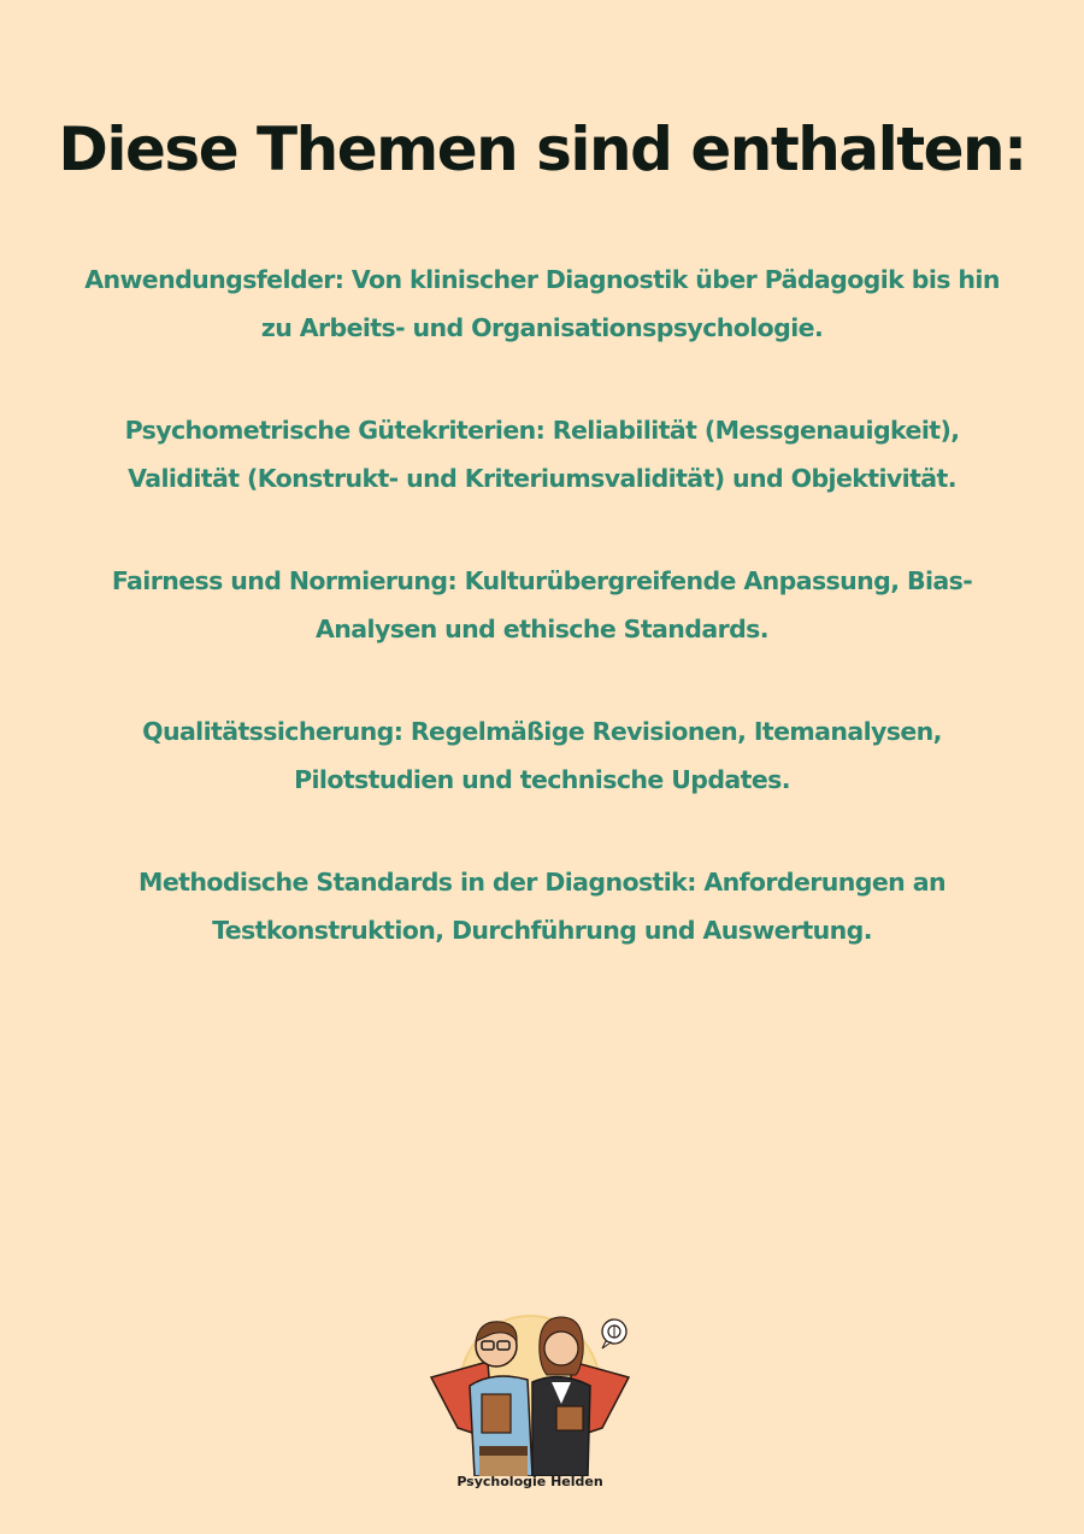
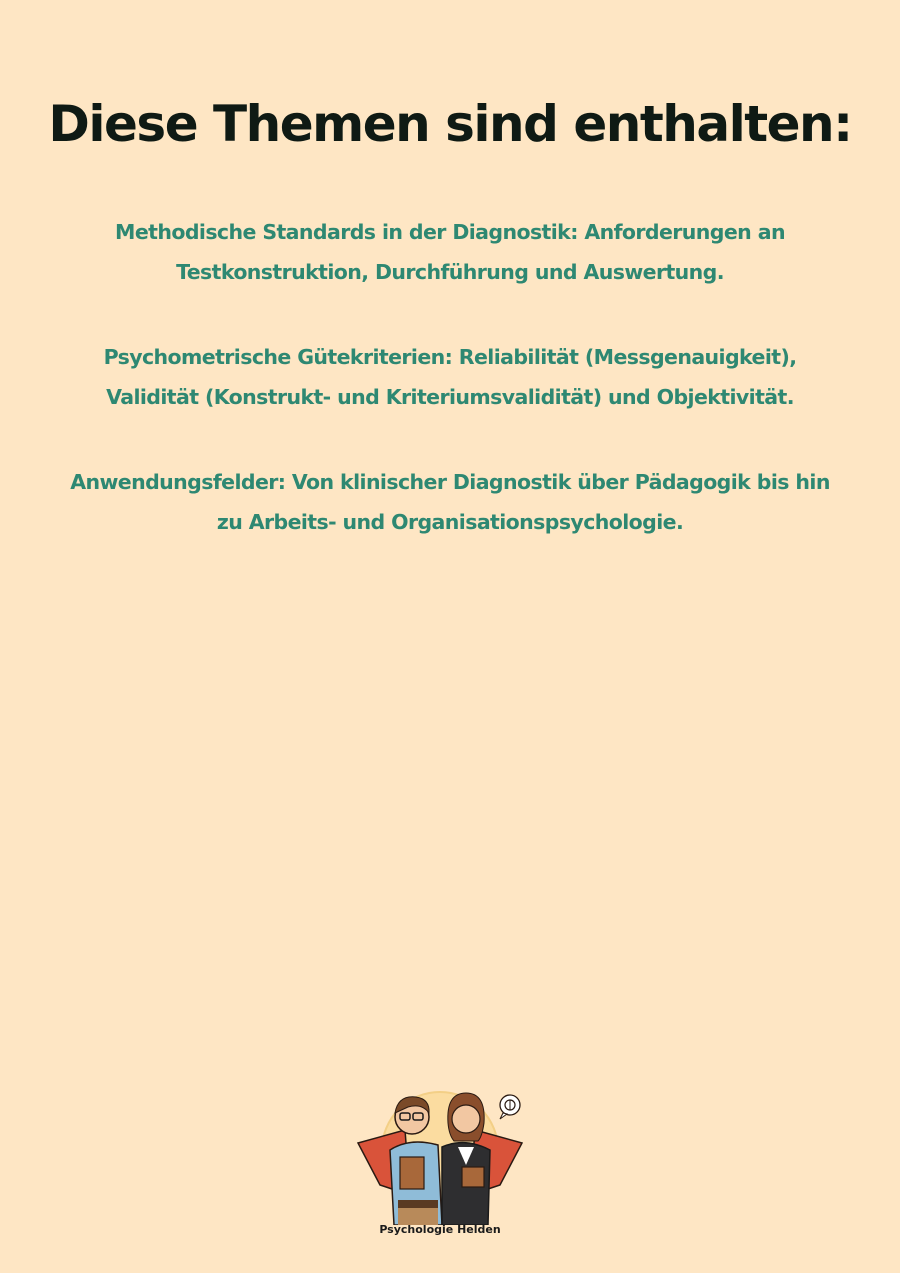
  Diese Themen sind enthalten:
- Anwendungsfelder: Von klinischer Diagnostik über Pädagogik bis hin zu Arbeits- und Organisationspsychologie.
+ Methodische Standards in der Diagnostik: Anforderungen an Testkonstruktion, Durchführung und Auswertung.
  Psychometrische Gütekriterien: Reliabilität (Messgenauigkeit), Validität (Konstrukt- und Kriteriumsvalidität) und Objektivität.
- Fairness und Normierung: Kulturübergreifende Anpassung, Bias-Analysen und ethische Standards.
- Qualitätssicherung: Regelmäßige Revisionen, Itemanalysen, Pilotstudien und technische Updates.
- Methodische Standards in der Diagnostik: Anforderungen an Testkonstruktion, Durchführung und Auswertung.
+ Anwendungsfelder: Von klinischer Diagnostik über Pädagogik bis hin zu Arbeits- und Organisationspsychologie.
  Psychologie Helden
